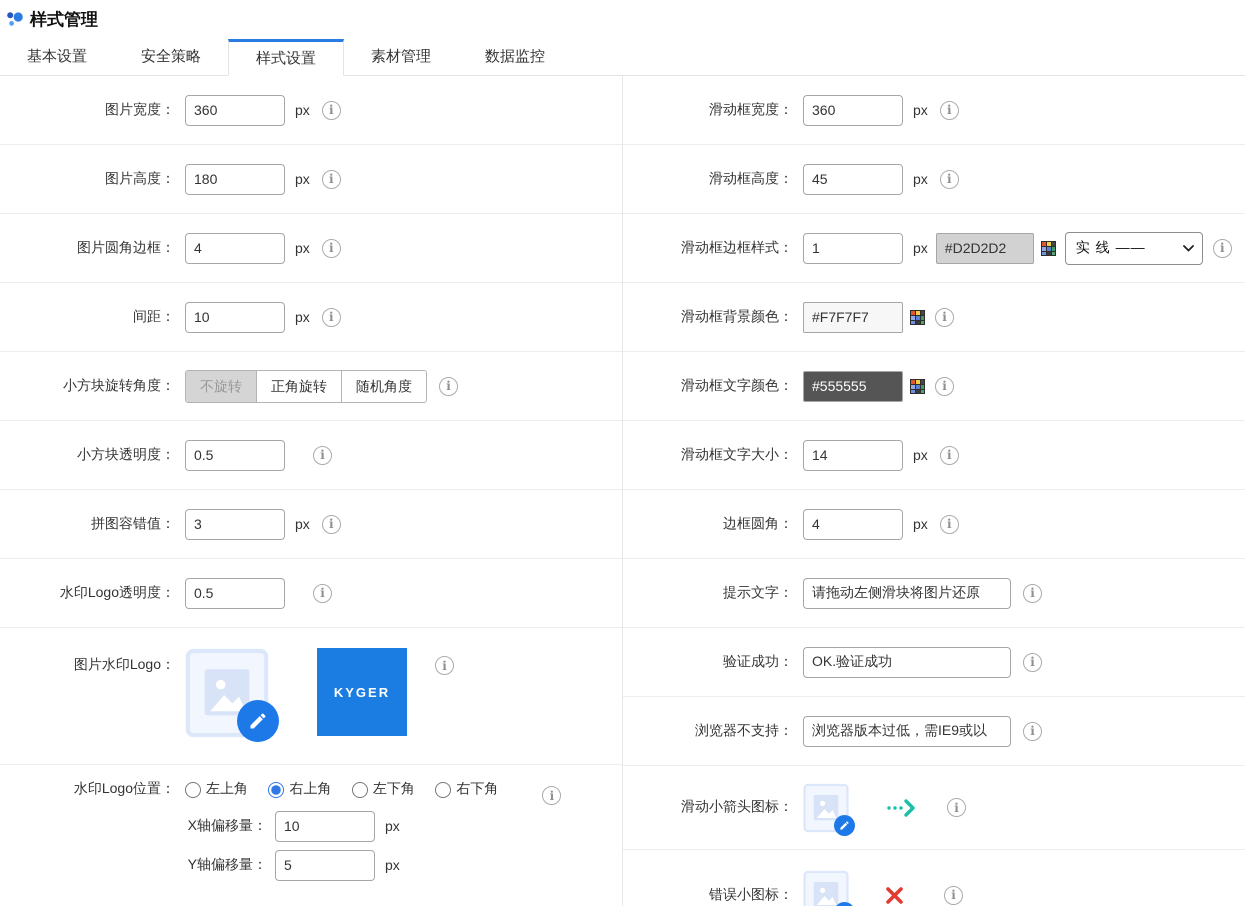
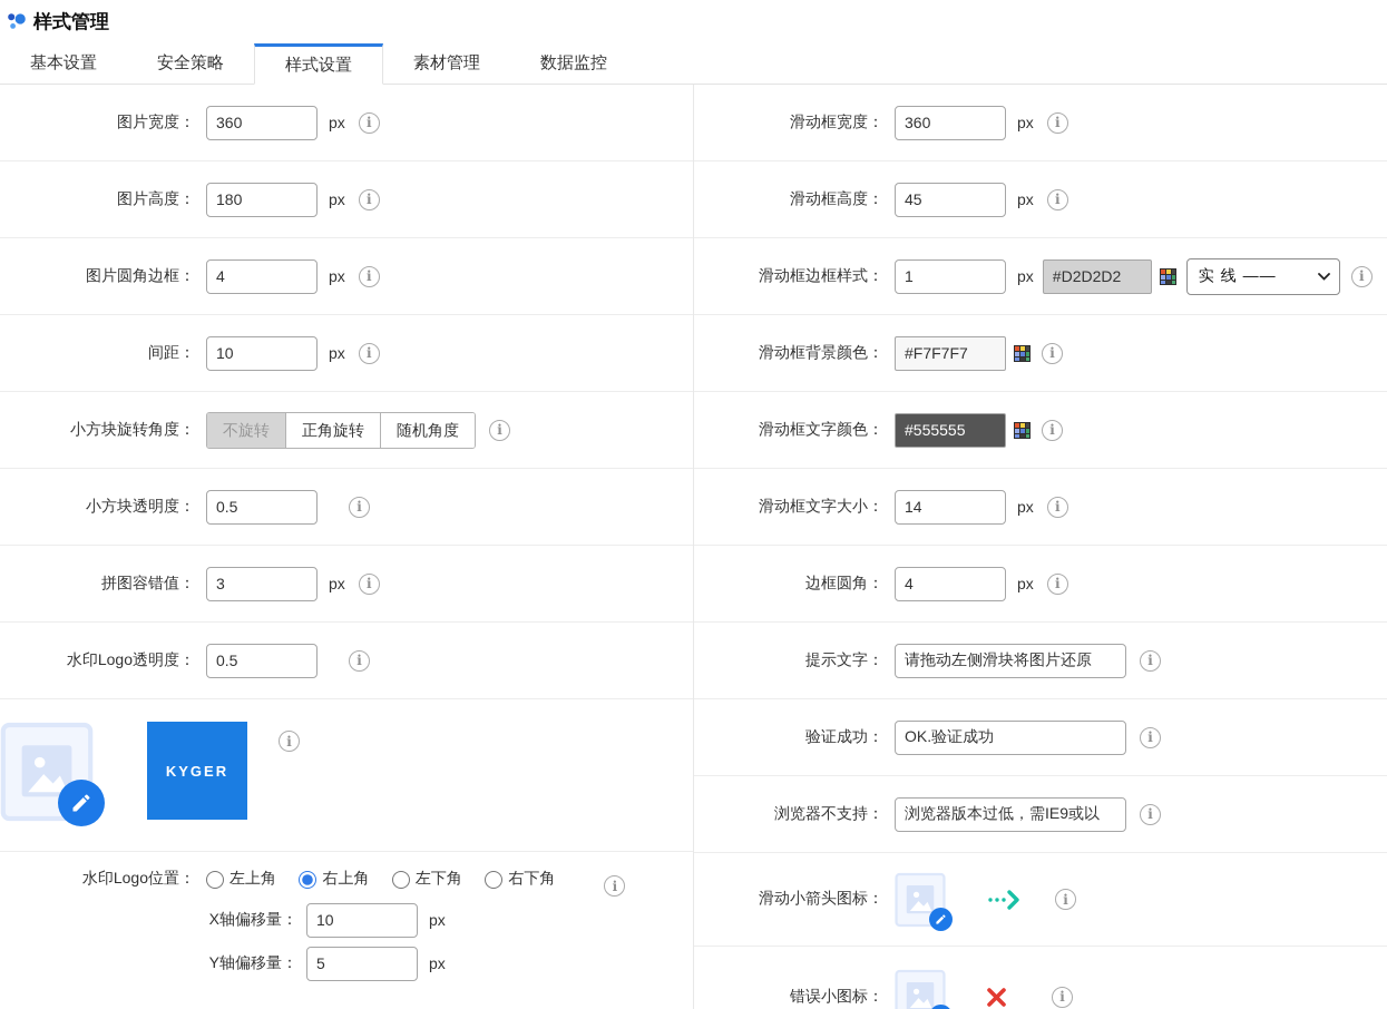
  样式管理
  基本设置
  安全策略
  样式设置
  素材管理
  数据监控
  图片宽度：
  360
  px
  图片高度：
  180
  px
  图片圆角边框：
  4
  px
  间距：
  10
  px
  小方块旋转角度：
  不旋转
  正角旋转
  随机角度
  小方块透明度：
  0.5
  拼图容错值：
  3
  px
  水印Logo透明度：
  0.5
- 图片水印Logo：
  KYGER
  水印Logo位置：
  左上角
  右上角
  左下角
  右下角
  X轴偏移量：
  10
  px
  Y轴偏移量：
  5
  px
  滑动框宽度：
  360
  px
  滑动框高度：
  45
  px
  滑动框边框样式：
  1
  px
  #D2D2D2
  实 线 ——
  滑动框背景颜色：
  #F7F7F7
  滑动框文字颜色：
  #555555
  滑动框文字大小：
  14
  px
  边框圆角：
  4
  px
  提示文字：
  请拖动左侧滑块将图片还原
  验证成功：
  OK.验证成功
  浏览器不支持：
  浏览器版本过低，需IE9或以
  滑动小箭头图标：
  错误小图标：
